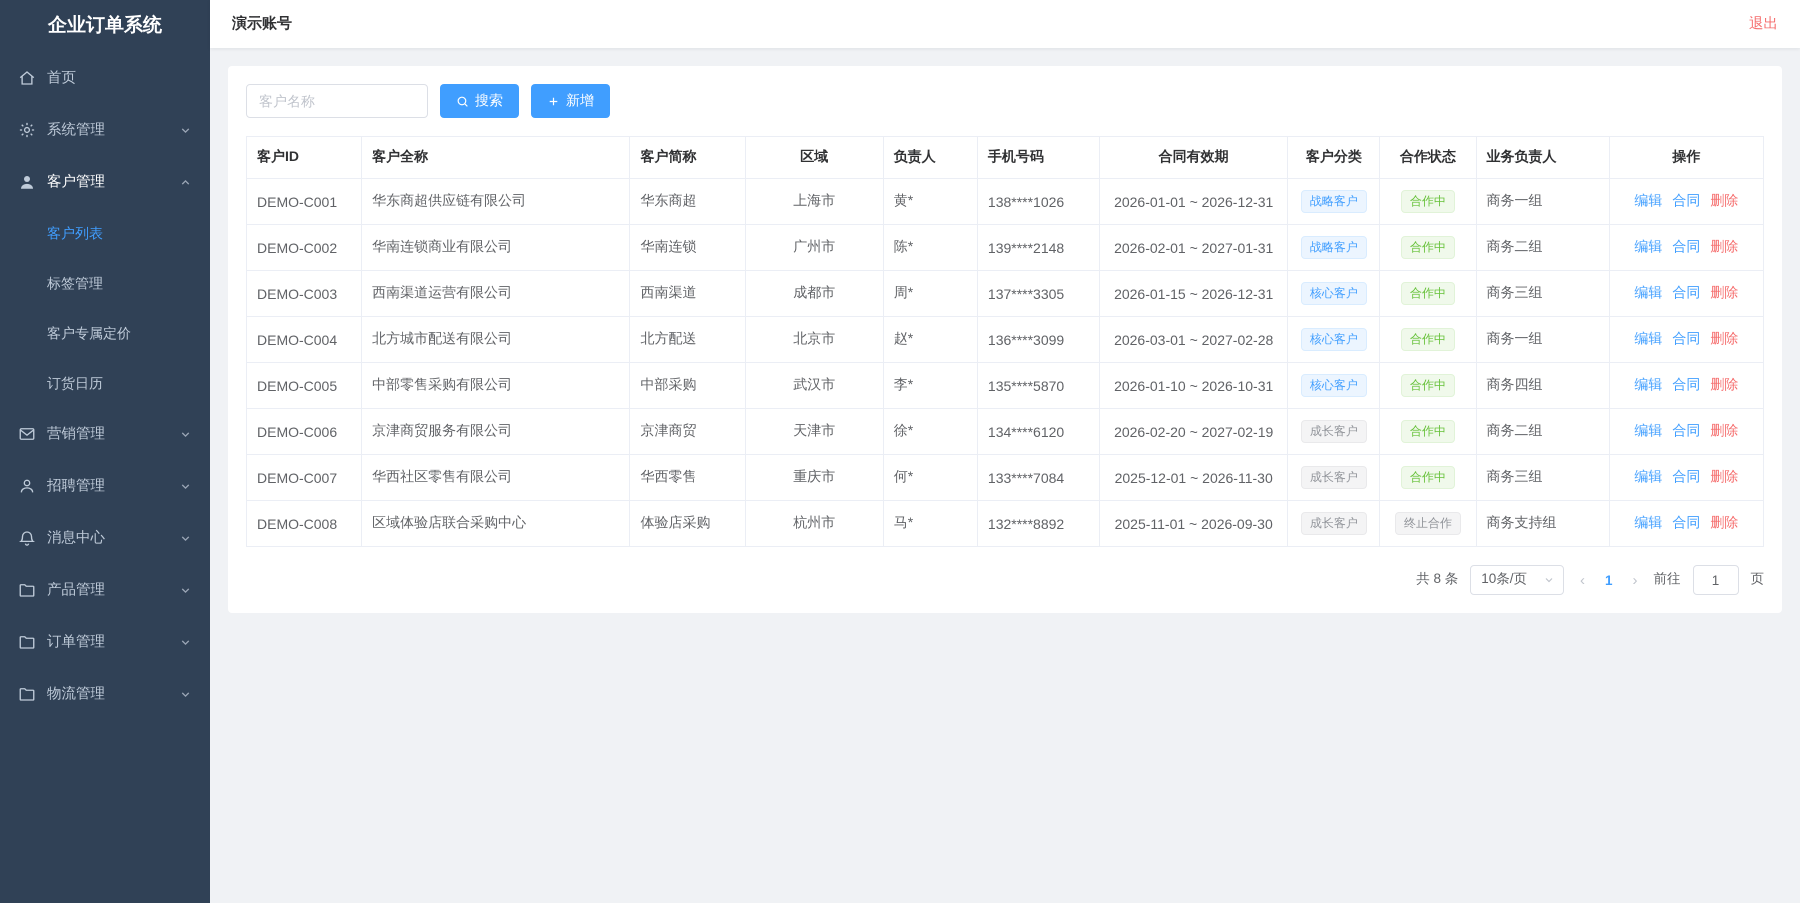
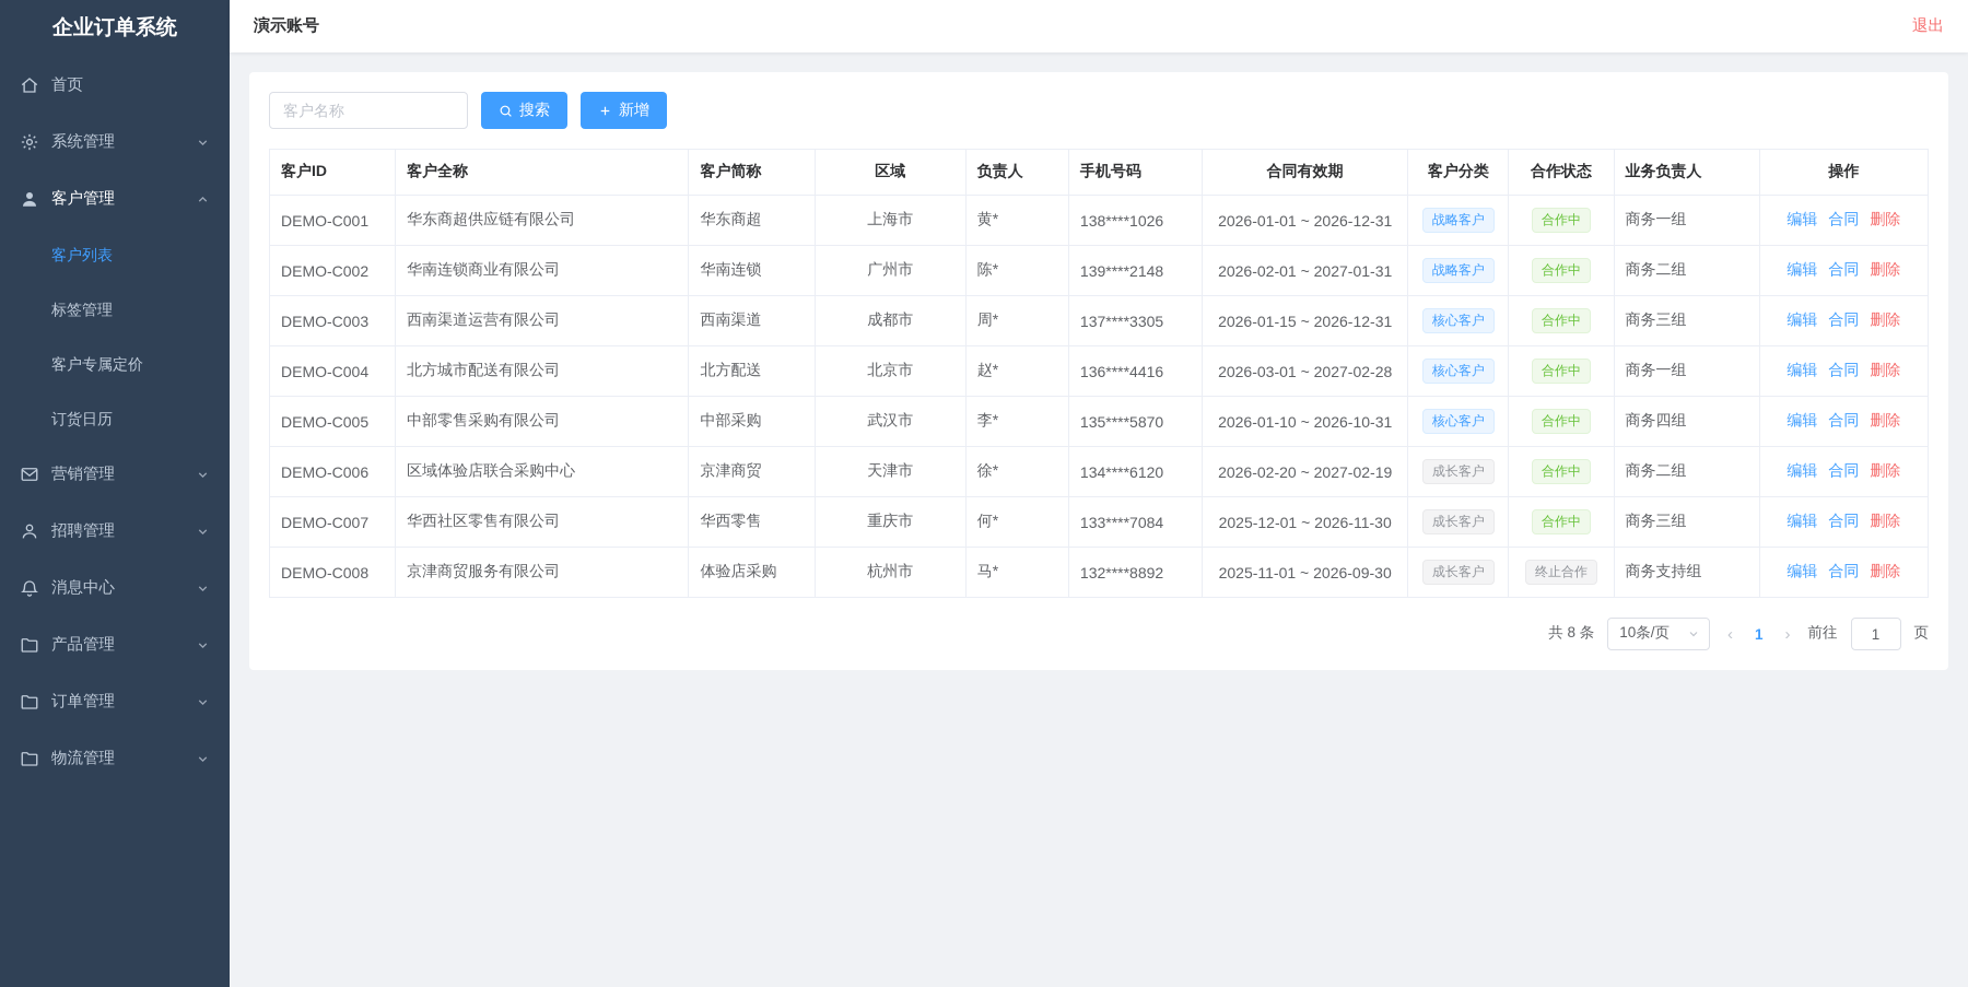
  企业订单系统
  首页
  系统管理
  客户管理
  客户列表
  标签管理
  客户专属定价
  订货日历
  营销管理
  招聘管理
  消息中心
  产品管理
  订单管理
  物流管理
  演示账号
  退出
  客户名称
  搜索
  新增
  客户ID	客户全称	客户简称	区域	负责人	手机号码	合同有效期	客户分类	合作状态	业务负责人	操作
  DEMO-C001	华东商超供应链有限公司	华东商超	上海市	黄*	138****1026	2026-01-01 ~ 2026-12-31	战略客户	合作中	商务一组	编辑 合同 删除
  DEMO-C002	华南连锁商业有限公司	华南连锁	广州市	陈*	139****2148	2026-02-01 ~ 2027-01-31	战略客户	合作中	商务二组	编辑 合同 删除
  DEMO-C003	西南渠道运营有限公司	西南渠道	成都市	周*	137****3305	2026-01-15 ~ 2026-12-31	核心客户	合作中	商务三组	编辑 合同 删除
- DEMO-C004	北方城市配送有限公司	北方配送	北京市	赵*	136****3099	2026-03-01 ~ 2027-02-28	核心客户	合作中	商务一组	编辑 合同 删除
+ DEMO-C004	北方城市配送有限公司	北方配送	北京市	赵*	136****4416	2026-03-01 ~ 2027-02-28	核心客户	合作中	商务一组	编辑 合同 删除
  DEMO-C005	中部零售采购有限公司	中部采购	武汉市	李*	135****5870	2026-01-10 ~ 2026-10-31	核心客户	合作中	商务四组	编辑 合同 删除
- DEMO-C006	京津商贸服务有限公司	京津商贸	天津市	徐*	134****6120	2026-02-20 ~ 2027-02-19	成长客户	合作中	商务二组	编辑 合同 删除
+ DEMO-C006	区域体验店联合采购中心	京津商贸	天津市	徐*	134****6120	2026-02-20 ~ 2027-02-19	成长客户	合作中	商务二组	编辑 合同 删除
  DEMO-C007	华西社区零售有限公司	华西零售	重庆市	何*	133****7084	2025-12-01 ~ 2026-11-30	成长客户	合作中	商务三组	编辑 合同 删除
- DEMO-C008	区域体验店联合采购中心	体验店采购	杭州市	马*	132****8892	2025-11-01 ~ 2026-09-30	成长客户	终止合作	商务支持组	编辑 合同 删除
+ DEMO-C008	京津商贸服务有限公司	体验店采购	杭州市	马*	132****8892	2025-11-01 ~ 2026-09-30	成长客户	终止合作	商务支持组	编辑 合同 删除
  共 8 条
  10条/页
  ‹
  1
  ›
  前往
  1
  页
